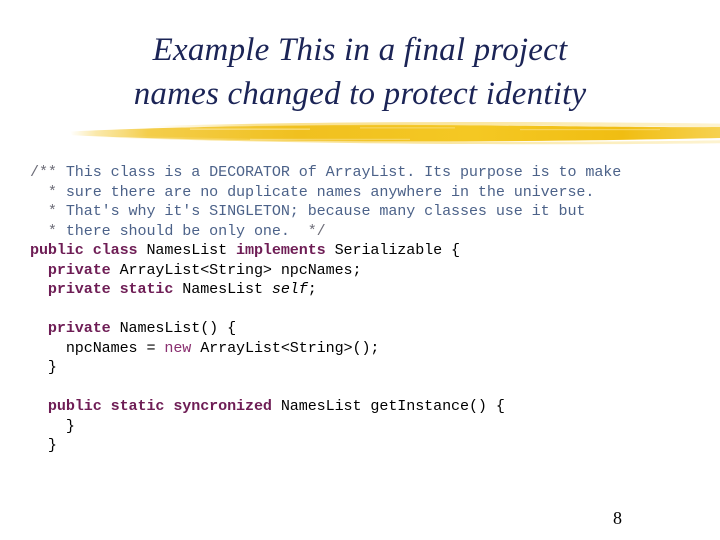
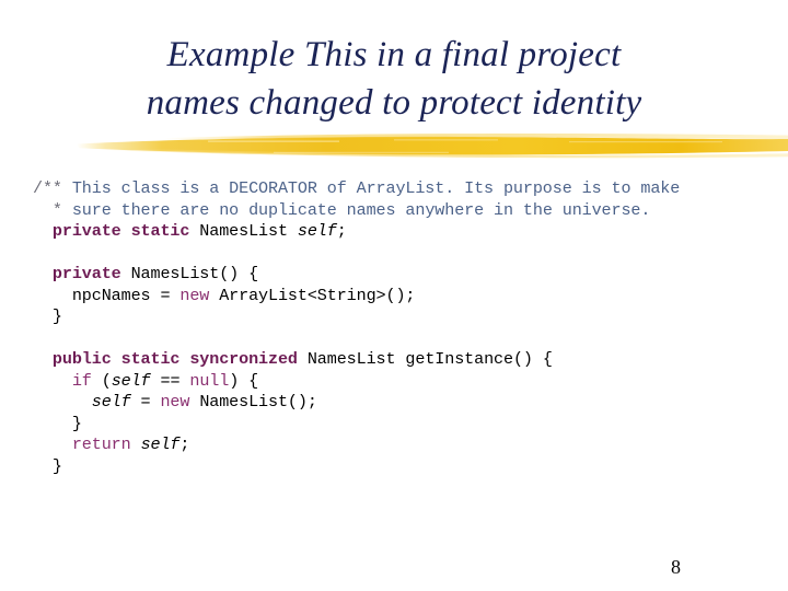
  Example This in a final project
  names changed to protect identity
  /** This class is a DECORATOR of ArrayList. Its purpose is to make
  * sure there are no duplicate names anywhere in the universe.
- * That's why it's SINGLETON; because many classes use it but
- * there should be only one. */
- public class NamesList implements Serializable {
- private ArrayList<String> npcNames;
  private static NamesList self;
  private NamesList() {
  npcNames = new ArrayList<String>();
  }
  public static syncronized NamesList getInstance() {
+ if (self == null) {
+ self = new NamesList();
  }
+ return self;
  }
  8
